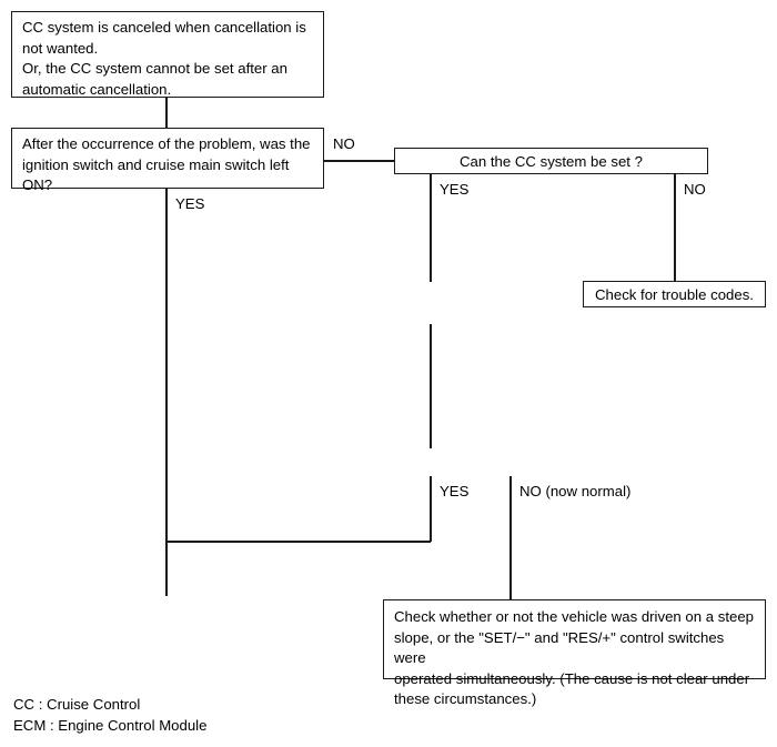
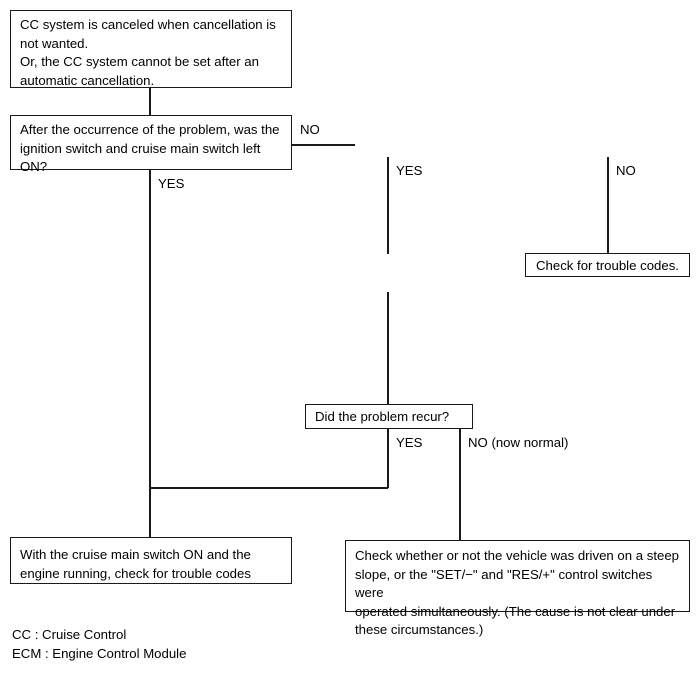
  CC system is canceled when cancellation is
  not wanted.
  Or, the CC system cannot be set after an
  automatic cancellation.
  After the occurrence of the problem, was the
  ignition switch and cruise main switch left
  ON?
- Can the CC system be set ?
  Check for trouble codes.
+ Did the problem recur?
+ With the cruise main switch ON and the
+ engine running, check for trouble codes
  Check whether or not the vehicle was driven on a steep
  slope, or the "SET/−" and "RES/+" control switches were
  operated simultaneously. (The cause is not clear under
  these circumstances.)
  NO
  YES
  YES
  NO
  YES
  NO (now normal)
  CC : Cruise Control
  ECM : Engine Control Module
